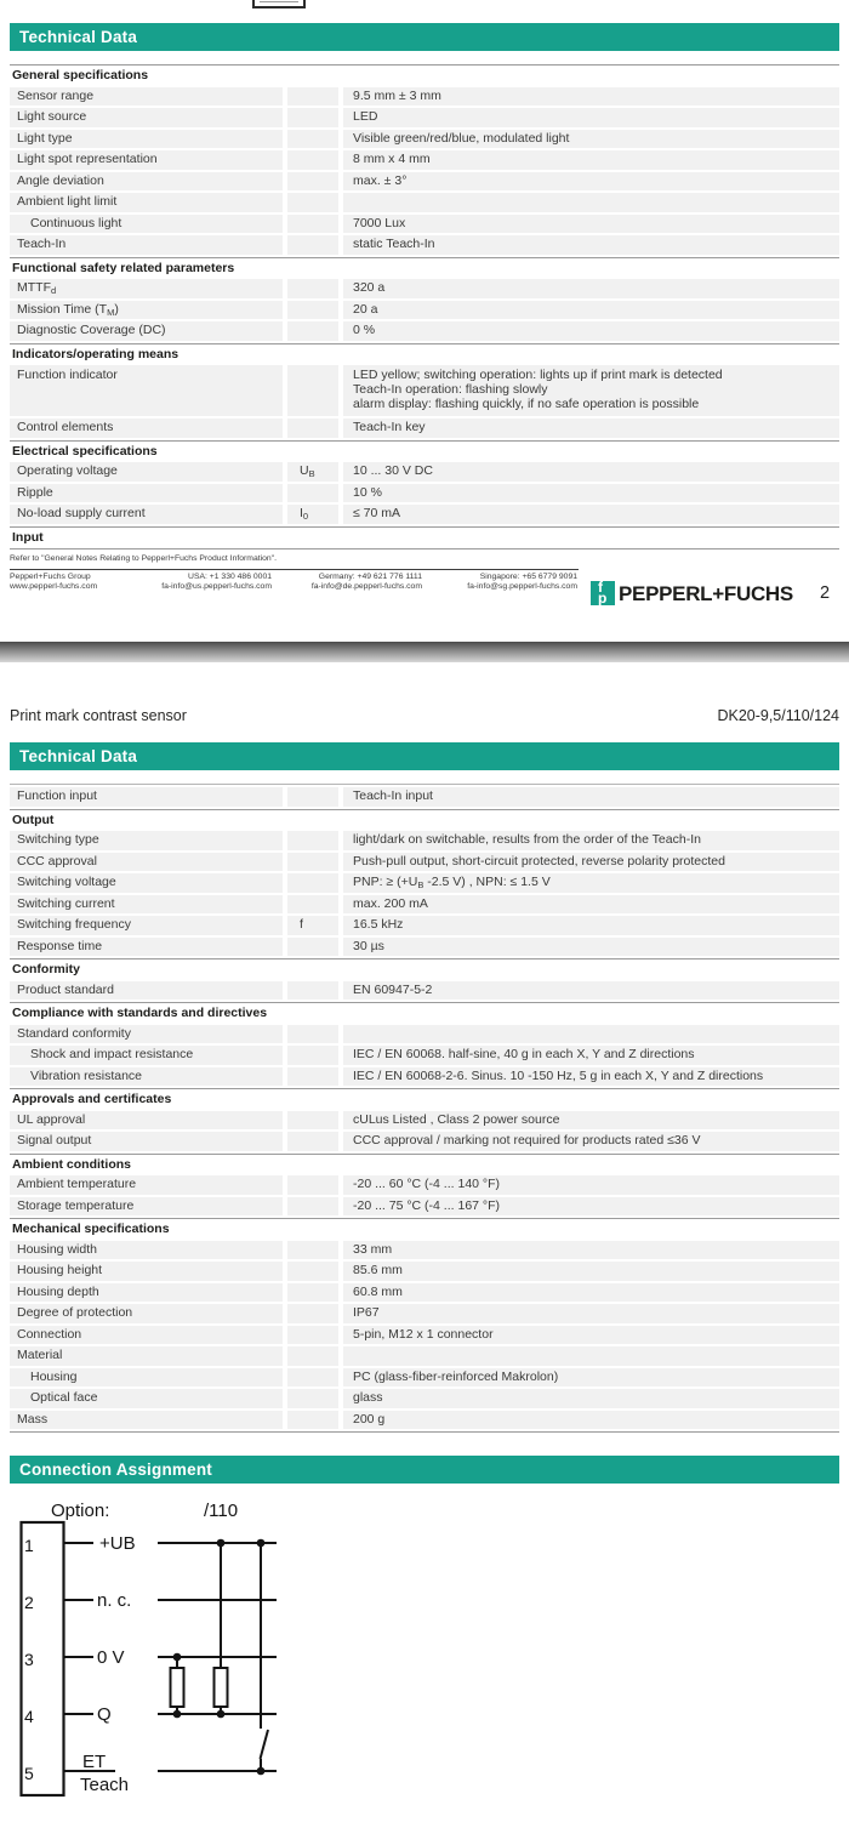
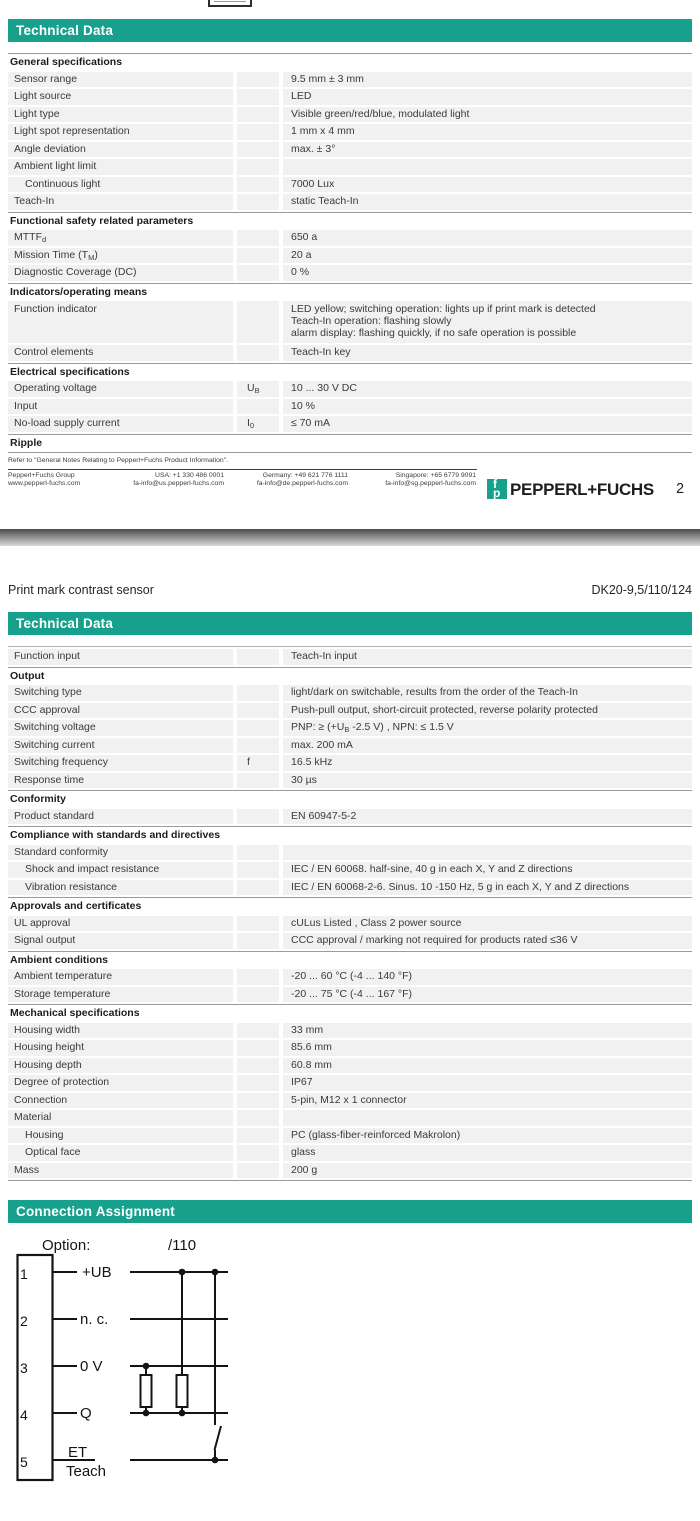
  Technical Data
  General specifications
  Sensor range
  9.5 mm ± 3 mm
  Light source
  LED
  Light type
  Visible green/red/blue, modulated light
  Light spot representation
- 8 mm x 4 mm
+ 1 mm x 4 mm
  Angle deviation
  max. ± 3°
  Ambient light limit
  Continuous light
  7000 Lux
  Teach-In
  static Teach-In
  Functional safety related parameters
  MTTFd
- 320 a
+ 650 a
  Mission Time (TM)
  20 a
  Diagnostic Coverage (DC)
  0 %
  Indicators/operating means
  Function indicator
  LED yellow; switching operation: lights up if print mark is detected
  Teach-In operation: flashing slowly
  alarm display: flashing quickly, if no safe operation is possible
  Control elements
  Teach-In key
  Electrical specifications
  Operating voltage
  UB
  10 ... 30 V DC
- Ripple
+ Input
  10 %
  No-load supply current
  I0
  ≤ 70 mA
- Input
+ Ripple
  f
  p
  PEPPERL+FUCHS
  2
  Print mark contrast sensor
  DK20-9,5/110/124
  Technical Data
  Function input
  Teach-In input
  Output
  Switching type
  light/dark on switchable, results from the order of the Teach-In
  CCC approval
  Push-pull output, short-circuit protected, reverse polarity protected
  Switching voltage
  PNP: ≥ (+UB -2.5 V) , NPN: ≤ 1.5 V
  Switching current
  max. 200 mA
  Switching frequency
  f
  16.5 kHz
  Response time
  30 µs
  Conformity
  Product standard
  EN 60947-5-2
  Compliance with standards and directives
  Standard conformity
  Shock and impact resistance
  IEC / EN 60068. half-sine, 40 g in each X, Y and Z directions
  Vibration resistance
  IEC / EN 60068-2-6. Sinus. 10 -150 Hz, 5 g in each X, Y and Z directions
  Approvals and certificates
  UL approval
  cULus Listed , Class 2 power source
  Signal output
  CCC approval / marking not required for products rated ≤36 V
  Ambient conditions
  Ambient temperature
  -20 ... 60 °C (-4 ... 140 °F)
  Storage temperature
  -20 ... 75 °C (-4 ... 167 °F)
  Mechanical specifications
  Housing width
  33 mm
  Housing height
  85.6 mm
  Housing depth
  60.8 mm
  Degree of protection
  IP67
  Connection
  5-pin, M12 x 1 connector
  Material
  Housing
  PC (glass-fiber-reinforced Makrolon)
  Optical face
  glass
  Mass
  200 g
  Connection Assignment
  Option:
  /110
  1
  2
  3
  4
  5
  +UB
  n. c.
  0 V
  Q
  ET
  Teach
